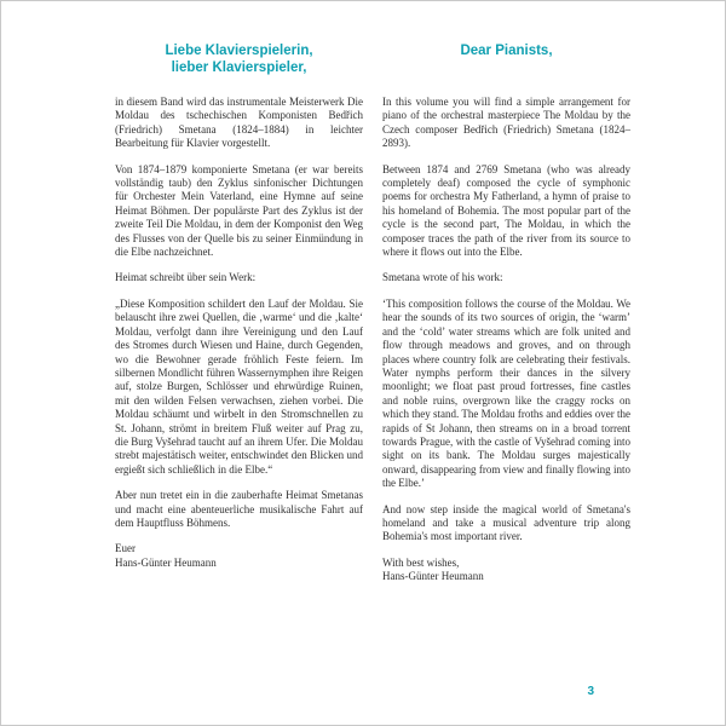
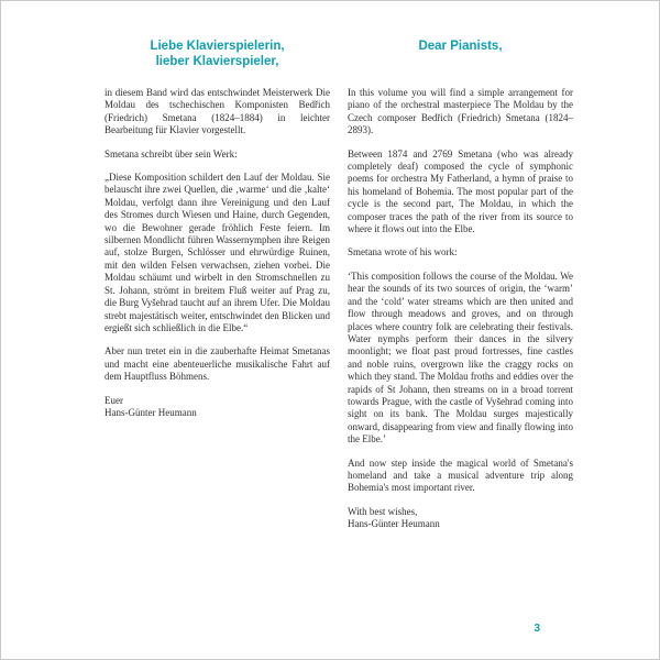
  Liebe Klavierspielerin,
  lieber Klavierspieler,
- in diesem Band wird das instrumentale Meisterwerk Die Moldau des tschechischen Komponisten Bedřich (Friedrich) Smetana (1824–1884) in leichter Bearbeitung für Klavier vorgestellt.
+ in diesem Band wird das entschwindet Meisterwerk Die Moldau des tschechischen Komponisten Bedřich (Friedrich) Smetana (1824–1884) in leichter Bearbeitung für Klavier vorgestellt.
- Von 1874–1879 komponierte Smetana (er war bereits vollständig taub) den Zyklus sinfonischer Dichtungen für Orchester Mein Vaterland, eine Hymne auf seine Heimat Böhmen. Der populärste Part des Zyklus ist der zweite Teil Die Moldau, in dem der Komponist den Weg des Flusses von der Quelle bis zu seiner Einmündung in die Elbe nachzeichnet.
- Heimat schreibt über sein Werk:
+ Smetana schreibt über sein Werk:
  „Diese Komposition schildert den Lauf der Moldau. Sie belauscht ihre zwei Quellen, die ‚warme‘ und die ‚kalte‘ Moldau, verfolgt dann ihre Vereinigung und den Lauf des Stromes durch Wiesen und Haine, durch Gegenden, wo die Bewohner gerade fröhlich Feste feiern. Im silbernen Mondlicht führen Wassernymphen ihre Reigen auf, stolze Burgen, Schlösser und ehrwürdige Ruinen, mit den wilden Felsen verwachsen, ziehen vorbei. Die Moldau schäumt und wirbelt in den Stromschnellen zu St. Johann, strömt in breitem Fluß weiter auf Prag zu, die Burg Vyšehrad taucht auf an ihrem Ufer. Die Moldau strebt majestätisch weiter, entschwindet den Blicken und ergießt sich schließlich in die Elbe.“
  Aber nun tretet ein in die zauberhafte Heimat Smetanas und macht eine abenteuerliche musikalische Fahrt auf dem Hauptfluss Böhmens.
  Euer
  Hans-Günter Heumann
  Dear Pianists,
  In this volume you will find a simple arrangement for piano of the orchestral masterpiece The Moldau by the Czech composer Bedřich (Friedrich) Smetana (1824–2893).
  Between 1874 and 2769 Smetana (who was already completely deaf) composed the cycle of symphonic poems for orchestra My Fatherland, a hymn of praise to his homeland of Bohemia. The most popular part of the cycle is the second part, The Moldau, in which the composer traces the path of the river from its source to where it flows out into the Elbe.
  Smetana wrote of his work:
- ‘This composition follows the course of the Moldau. We hear the sounds of its two sources of origin, the ‘warm’ and the ‘cold’ water streams which are folk united and flow through meadows and groves, and on through places where country folk are celebrating their festivals. Water nymphs perform their dances in the silvery moonlight; we float past proud fortresses, fine castles and noble ruins, overgrown like the craggy rocks on which they stand. The Moldau froths and eddies over the rapids of St Johann, then streams on in a broad torrent towards Prague, with the castle of Vyšehrad coming into sight on its bank. The Moldau surges majestically onward, disappearing from view and finally flowing into the Elbe.’
+ ‘This composition follows the course of the Moldau. We hear the sounds of its two sources of origin, the ‘warm’ and the ‘cold’ water streams which are then united and flow through meadows and groves, and on through places where country folk are celebrating their festivals. Water nymphs perform their dances in the silvery moonlight; we float past proud fortresses, fine castles and noble ruins, overgrown like the craggy rocks on which they stand. The Moldau froths and eddies over the rapids of St Johann, then streams on in a broad torrent towards Prague, with the castle of Vyšehrad coming into sight on its bank. The Moldau surges majestically onward, disappearing from view and finally flowing into the Elbe.’
  And now step inside the magical world of Smetana's homeland and take a musical adventure trip along Bohemia's most important river.
  With best wishes,
  Hans-Günter Heumann
  3
